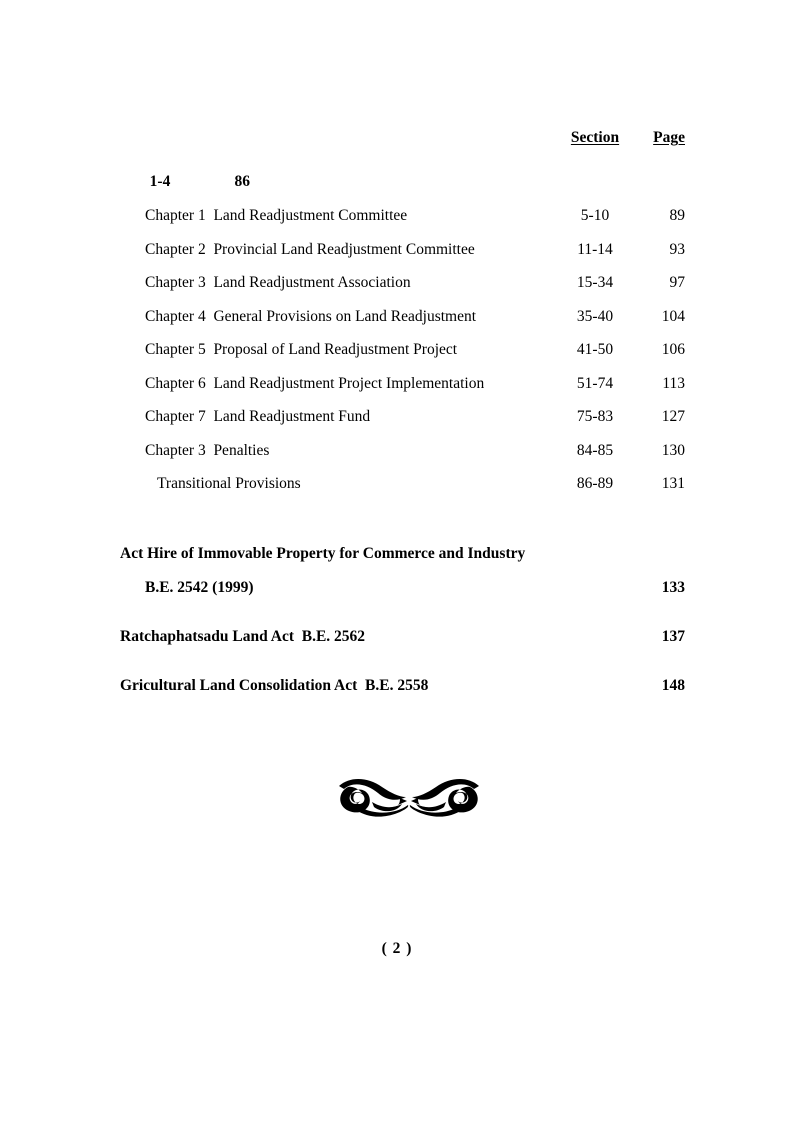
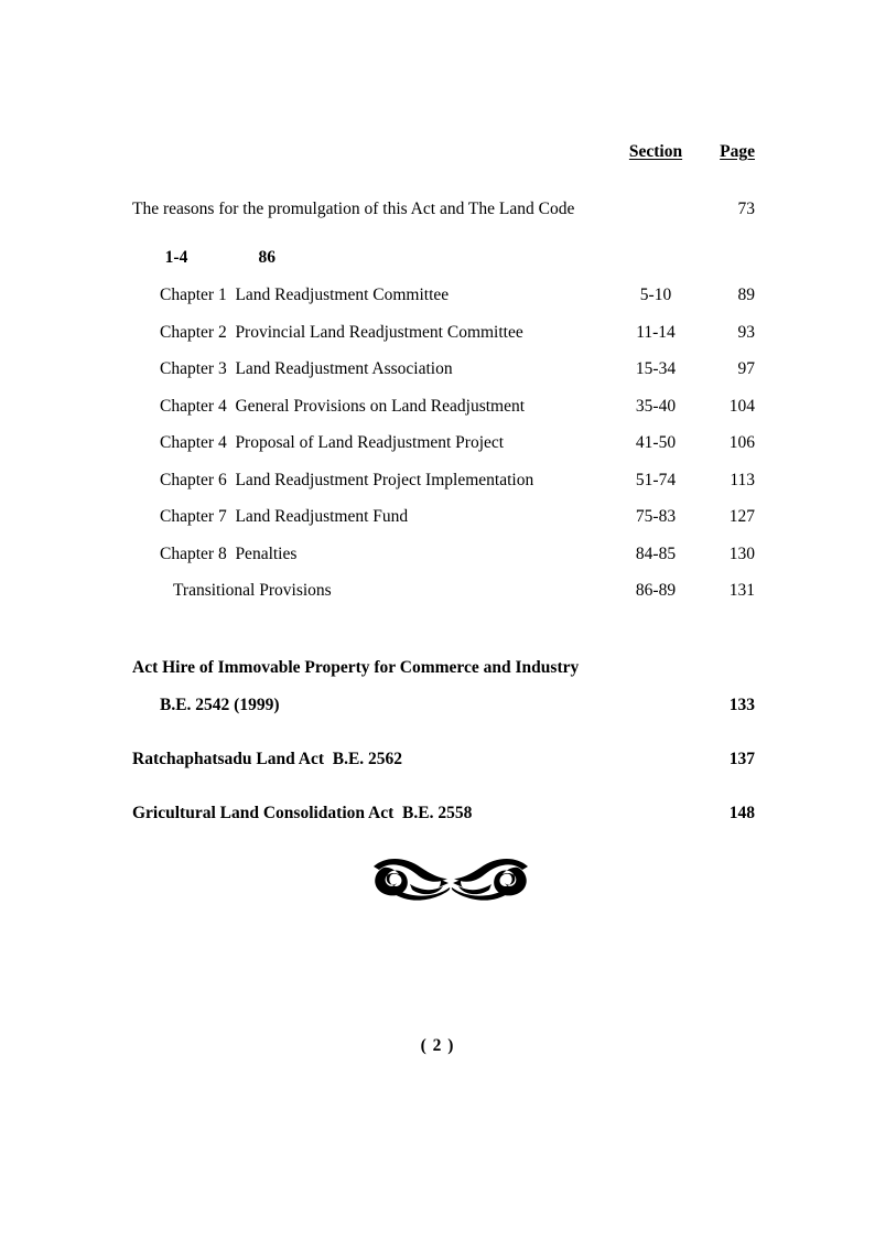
  Section
  Page
+ The reasons for the promulgation of this Act and The Land Code
+ 73
  1-4
  86
  Chapter 1 Land Readjustment Committee
  5-10
  89
  Chapter 2 Provincial Land Readjustment Committee
  11-14
  93
  Chapter 3 Land Readjustment Association
  15-34
  97
  Chapter 4 General Provisions on Land Readjustment
  35-40
  104
- Chapter 5 Proposal of Land Readjustment Project
+ Chapter 4 Proposal of Land Readjustment Project
  41-50
  106
  Chapter 6 Land Readjustment Project Implementation
  51-74
  113
  Chapter 7 Land Readjustment Fund
  75-83
  127
- Chapter 3 Penalties
+ Chapter 8 Penalties
  84-85
  130
  Transitional Provisions
  86-89
  131
  Act Hire of Immovable Property for Commerce and Industry
  B.E. 2542 (1999)
  133
  Ratchaphatsadu Land Act B.E. 2562
  137
  Gricultural Land Consolidation Act B.E. 2558
  148
  ( 2 )
